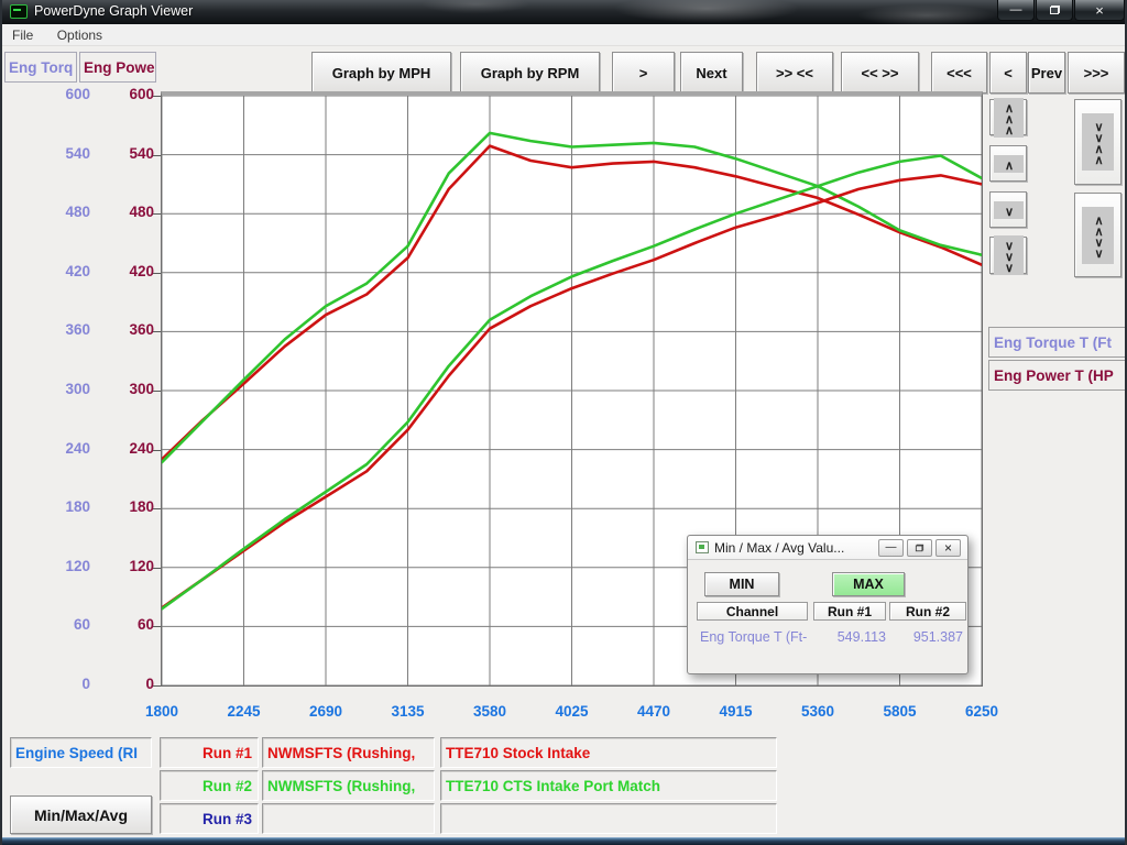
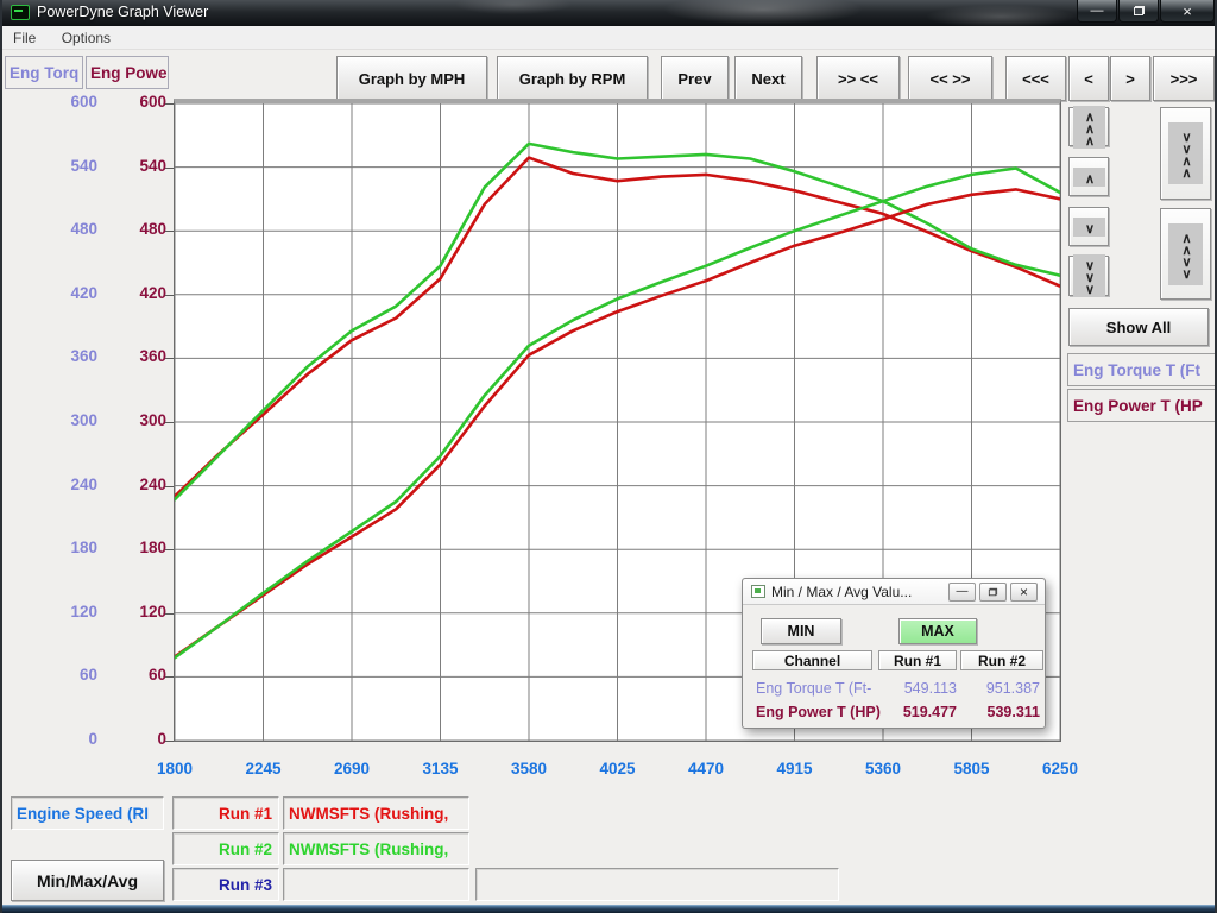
  PowerDyne Graph Viewer
  —
  ×
  File Options
  Eng Torq
  Eng Powe
  Graph by MPH
  Graph by RPM
- >
+ Prev
  Next
  >> <<
  << >>
  <<<
  <
- Prev
+ >
  >>>
+ Show All
  Eng Torque T (Ft
  Eng Power T (HP
  Min / Max / Avg Valu...
  —
  ×
  MIN
  MAX
  Channel
  Run #1
  Run #2
  Eng Torque T (Ft-
  549.113
  951.387
+ Eng Power T (HP)
+ 519.477
+ 539.311
  Engine Speed (RI
  Run #1
  Run #2
  Run #3
  NWMSFTS (Rushing,
  NWMSFTS (Rushing,
- TTE710 Stock Intake
- TTE710 CTS Intake Port Match
  Min/Max/Avg
  0
  0
  60
  60
  120
  120
  180
  180
  240
  240
  300
  300
  360
  360
  420
  420
  480
  480
  540
  540
  600
  600
  1800
  2245
  2690
  3135
  3580
  4025
  4470
  4915
  5360
  5805
  6250
